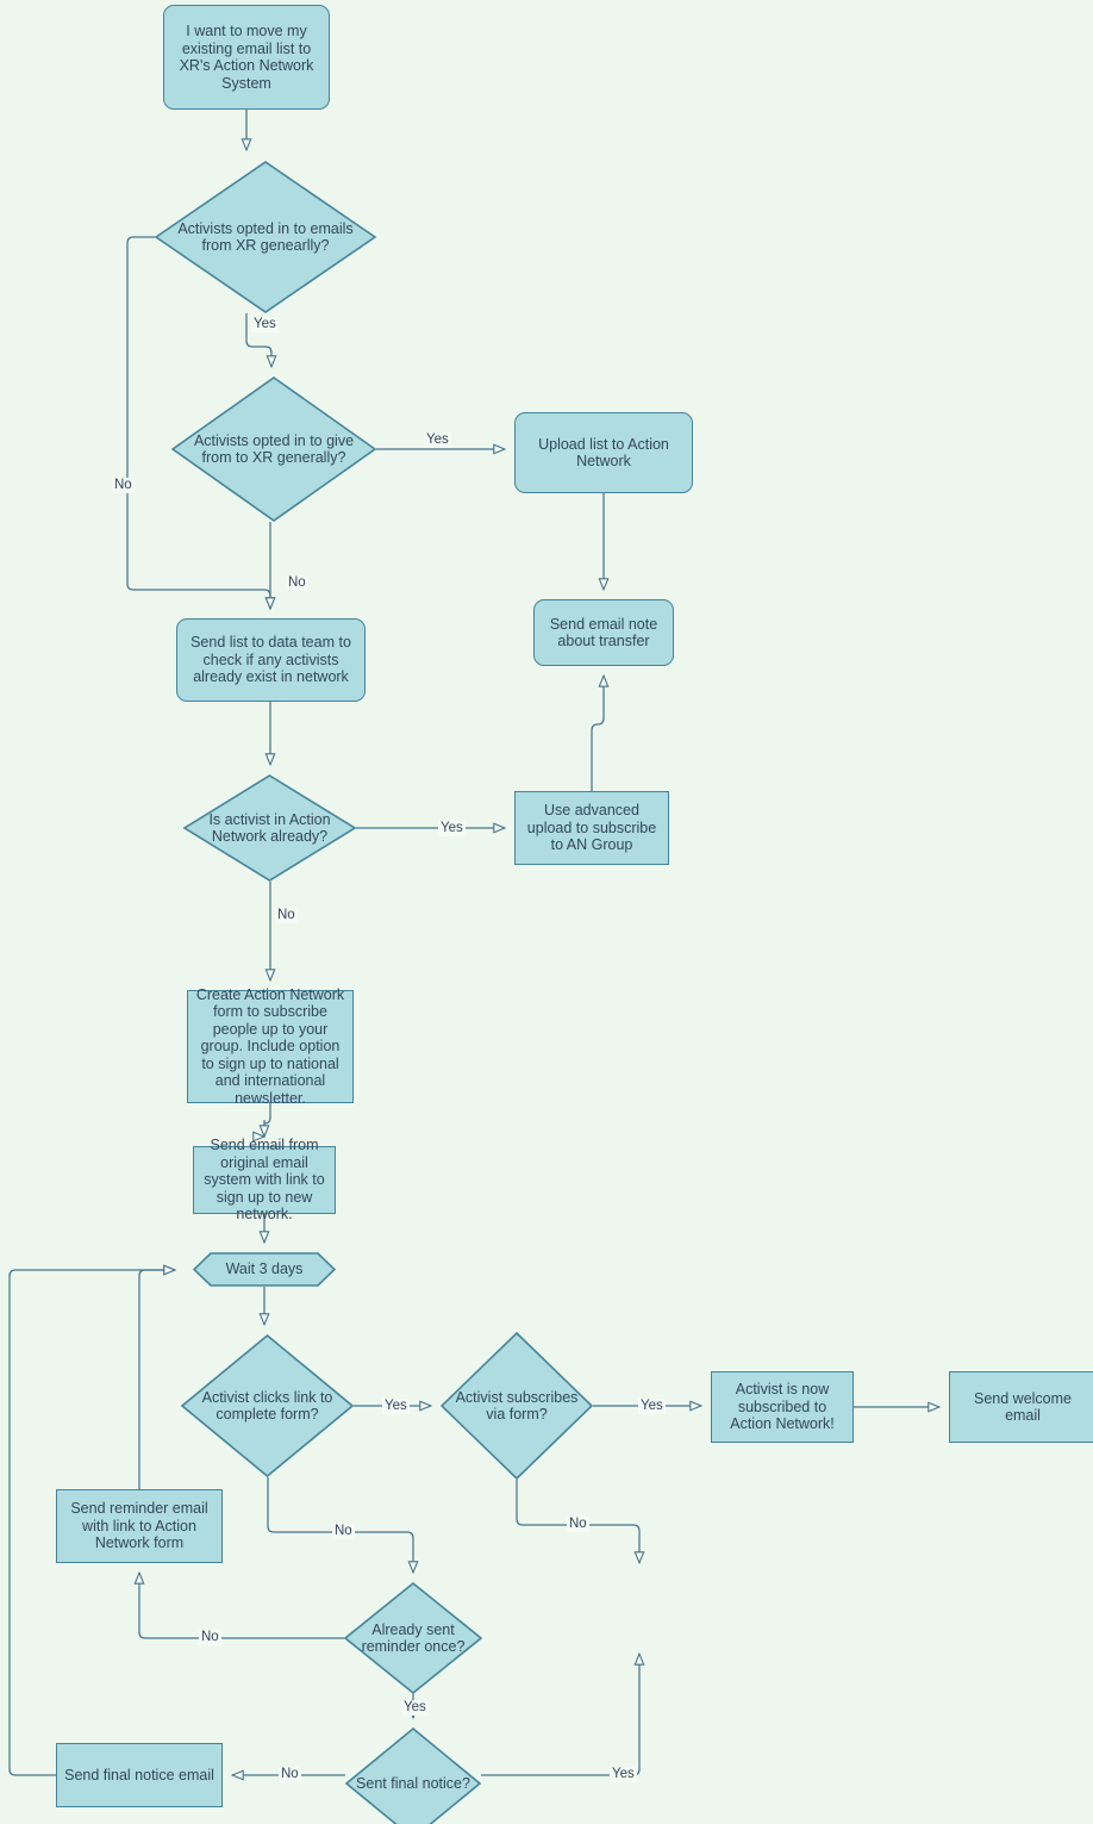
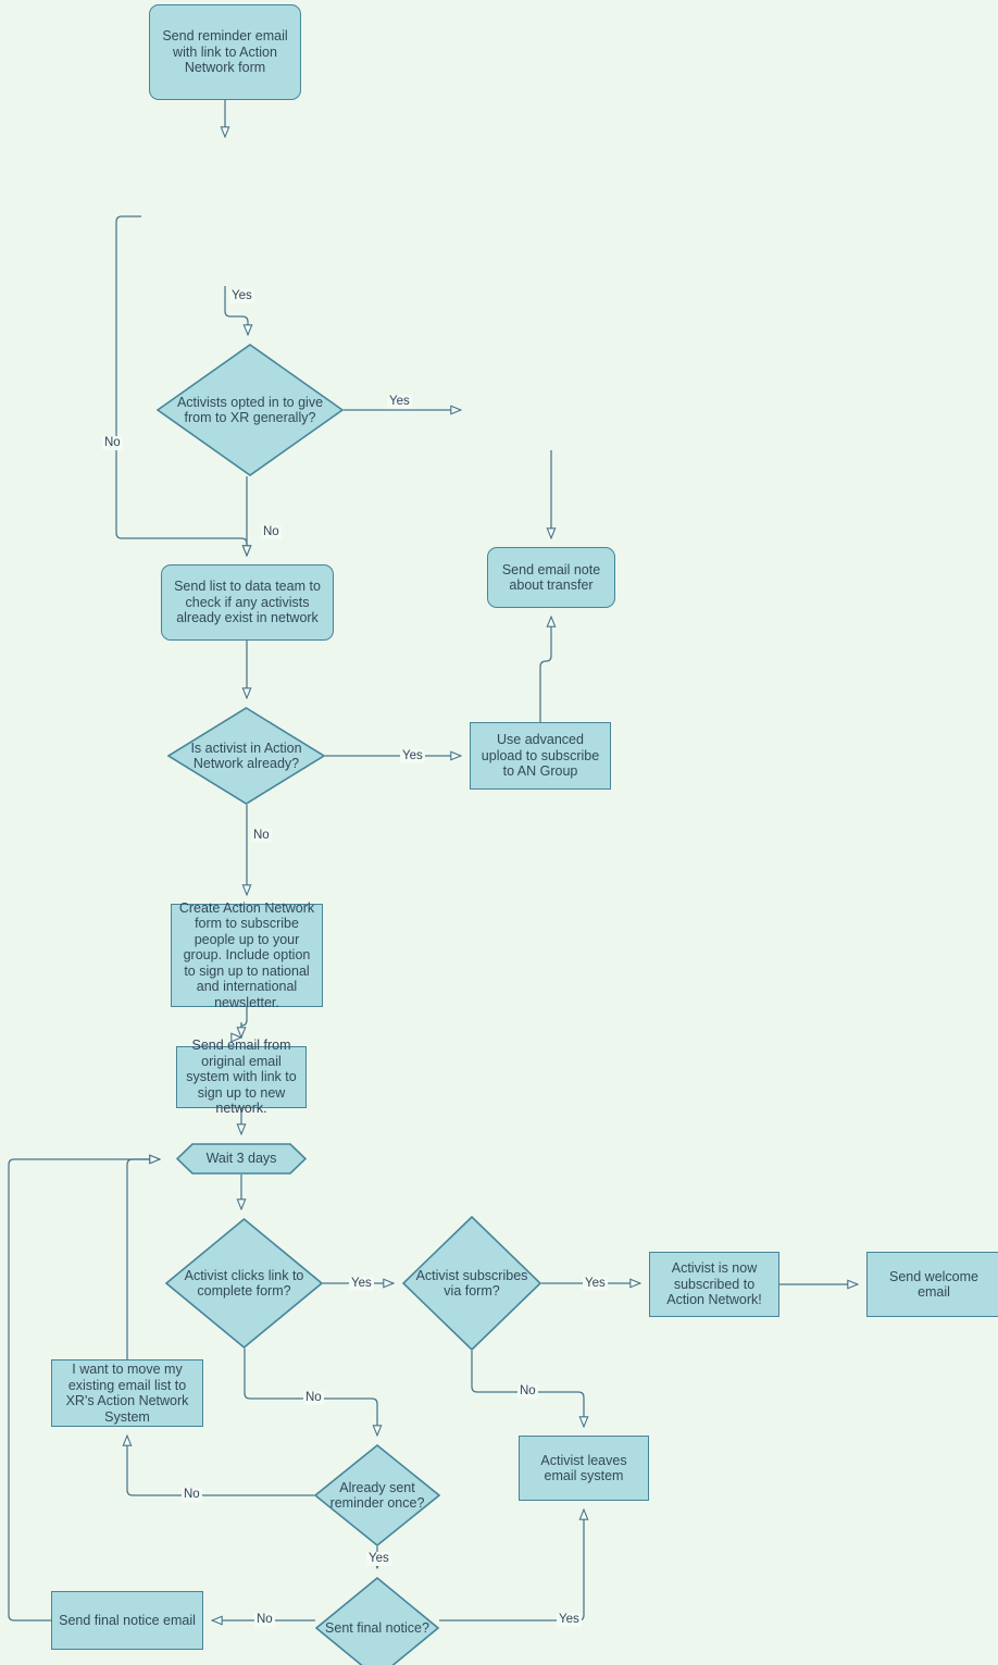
- I want to move my existing email list to XR's Action Network System
+ Send reminder email with link to Action Network form
- Activists opted in to emails from XR genearlly?
  Activists opted in to give from to XR generally?
- Upload list to Action Network
  Send email note about transfer
  Send list to data team to check if any activists already exist in network
  Is activist in Action Network already?
  Use advanced upload to subscribe to AN Group
  Create Action Network form to subscribe people up to your group. Include option to sign up to national and international newsletter.
  Send email from original email system with link to sign up to new network.
  Wait 3 days
  Activist clicks link to complete form?
  Activist subscribes via form?
  Activist is now subscribed to Action Network!
  Send welcome email
- Send reminder email with link to Action Network form
+ I want to move my existing email list to XR's Action Network System
+ Activist leaves email system
  Already sent reminder once?
  Send final notice email
  Sent final notice?
  Yes
  No
  Yes
  No
  Yes
  No
  Yes
  No
  Yes
  No
  No
  Yes
  No
  Yes
